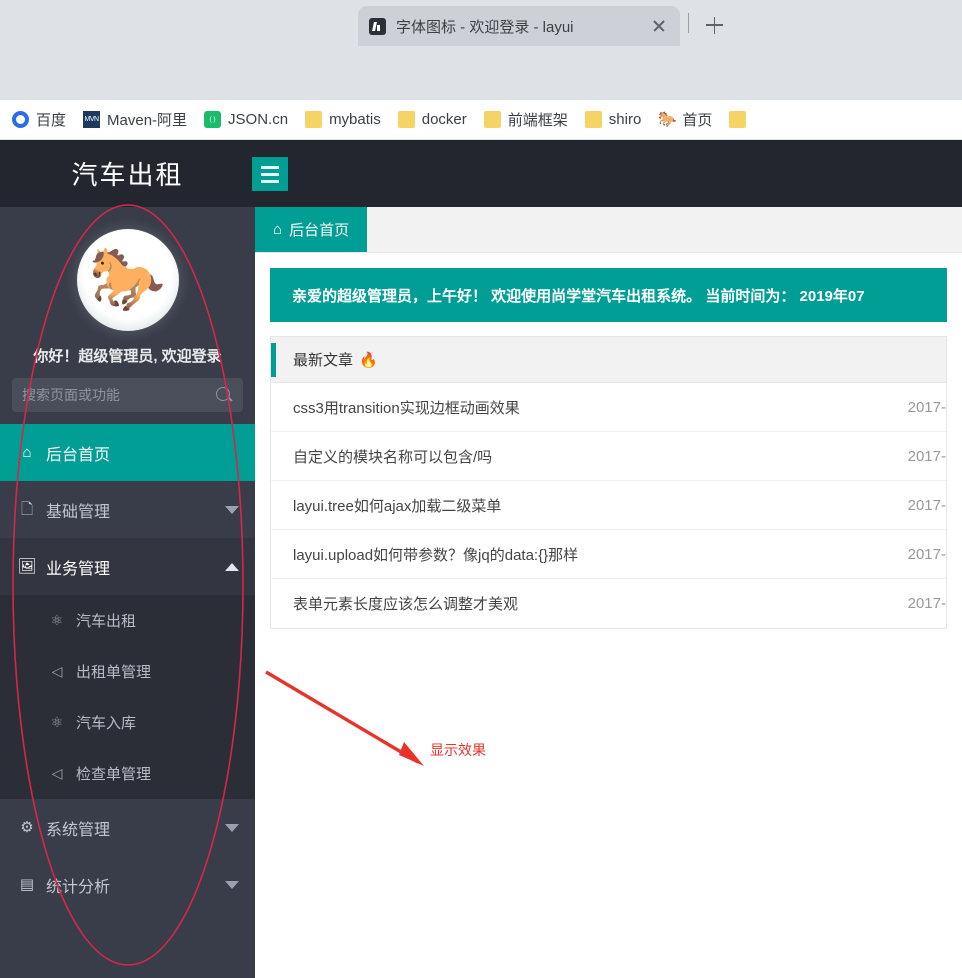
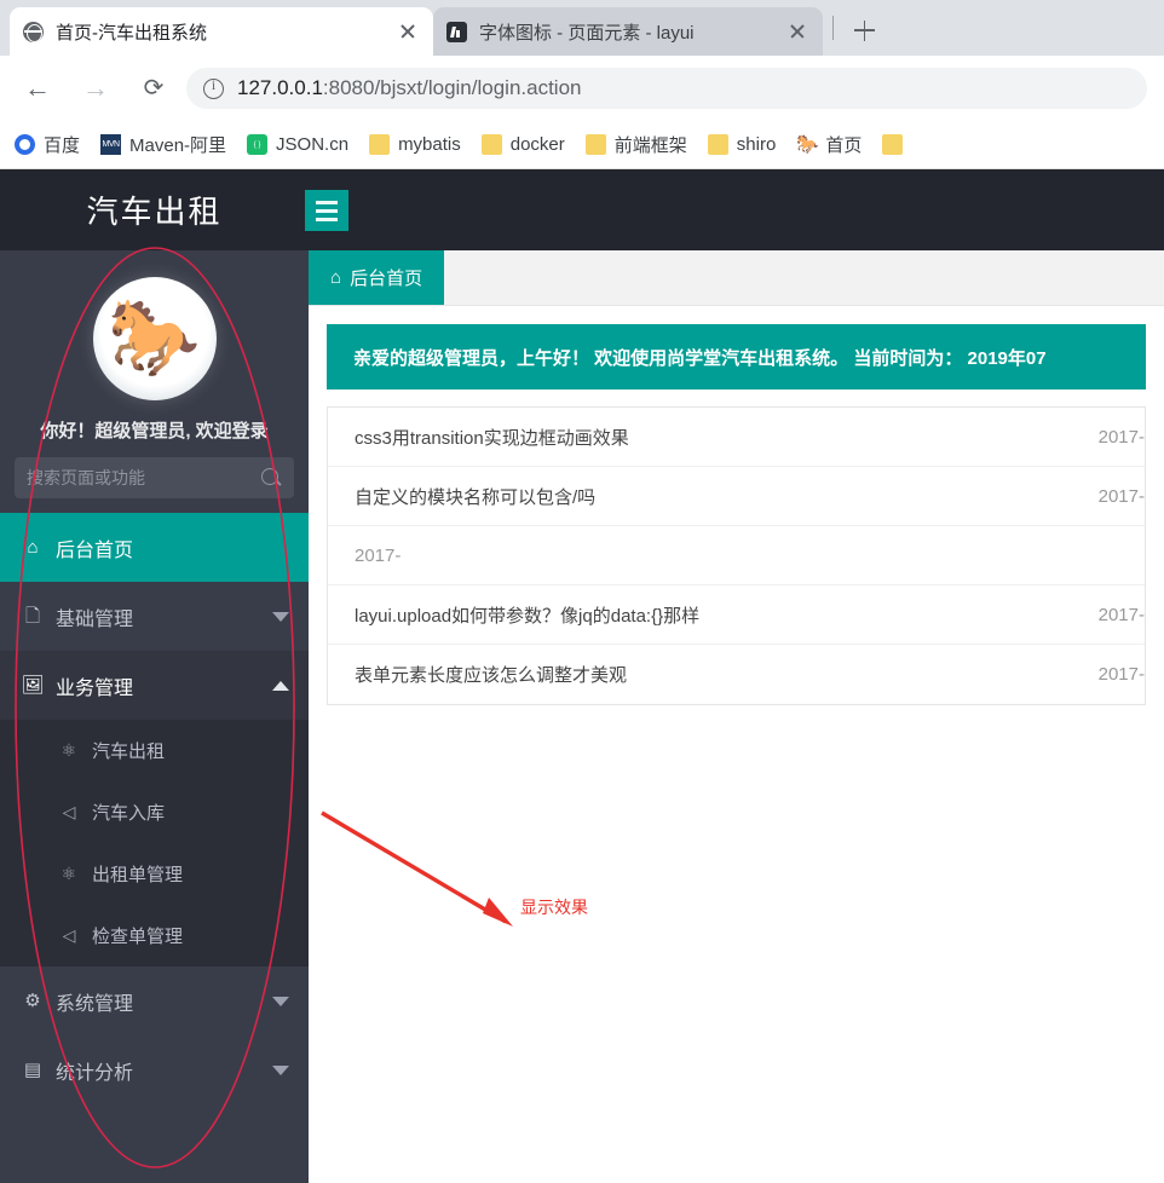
+ 首页-汽车出租系统
- 字体图标 - 欢迎登录 - layui
+ 字体图标 - 页面元素 - layui
+ ←
+ →
+ ⟳
+ 127.0.0.1:8080/bjsxt/login/login.action
  百度
  Maven-阿里
  JSON.cn
  mybatis
  docker
  前端框架
  shiro
  🐎
  首页
  汽车出租
  🐎
  你好！超级管理员, 欢迎登录
  索页面或功能
  ⌂
  后台首页
  🗋
  基础管理
  🖼
  业务管理
  ⚛
  汽车出租
  ◁
- 出租单管理
+ 汽车入库
  ⚛
- 汽车入库
+ 出租单管理
  ◁
  检查单管理
  ⚙
  系统管理
  ▤
  统计分析
  ⌂
  后台首页
  亲爱的超级管理员，上午好！ 欢迎使用尚学堂汽车出租系统。 当前时间为： 2019年07
- 最新文章
- 🔥
  css3用transition实现边框动画效果
  2017-
  自定义的模块名称可以包含/吗
  2017-
- layui.tree如何ajax加载二级菜单
  2017-
  layui.upload如何带参数？像jq的data:{}那样
  2017-
  表单元素长度应该怎么调整才美观
  2017-
  显示效果
